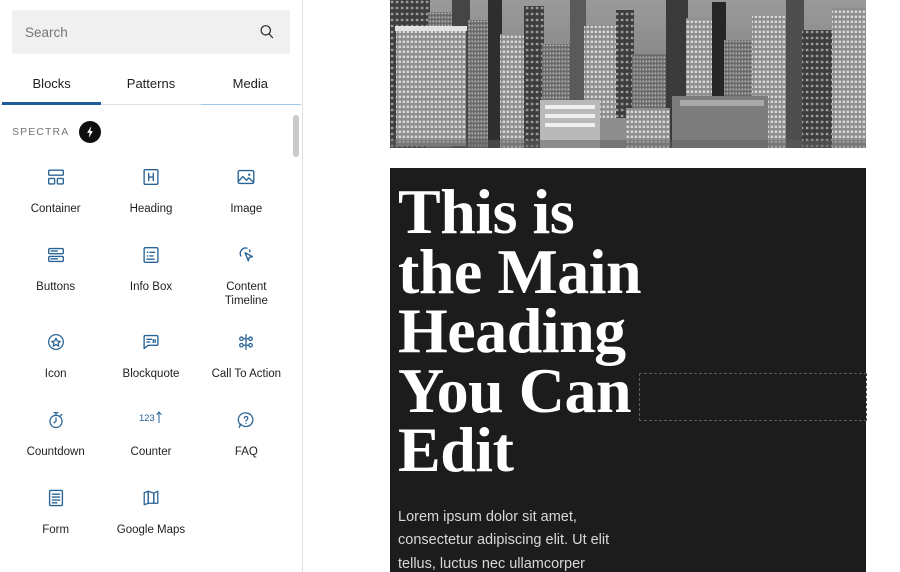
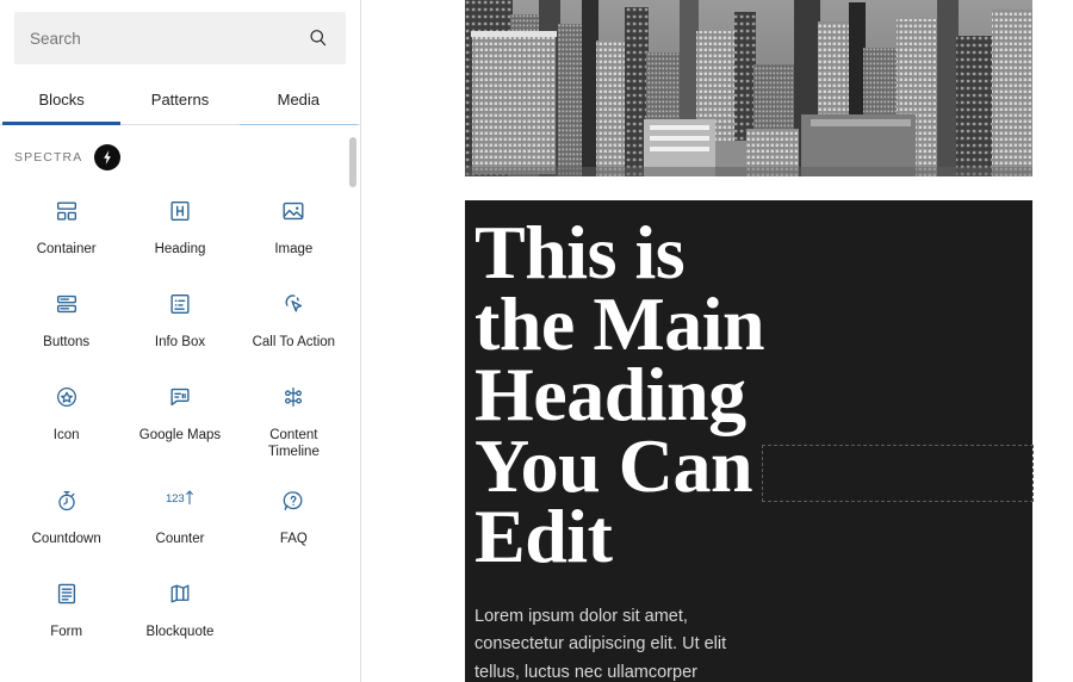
  Search
  Blocks
  Patterns
  Media
  SPECTRA
  Container
  Heading
  Image
  Buttons
  Info Box
- Content Timeline
+ Call To Action
  Icon
- Blockquote
+ Google Maps
- Call To Action
+ Content Timeline
  Countdown
  123
  Counter
  FAQ
  Form
- Google Maps
+ Blockquote
  This is the Main Heading You Can Edit
  Lorem ipsum dolor sit amet, consectetur adipiscing elit. Ut elit tellus, luctus nec ullamcorper
